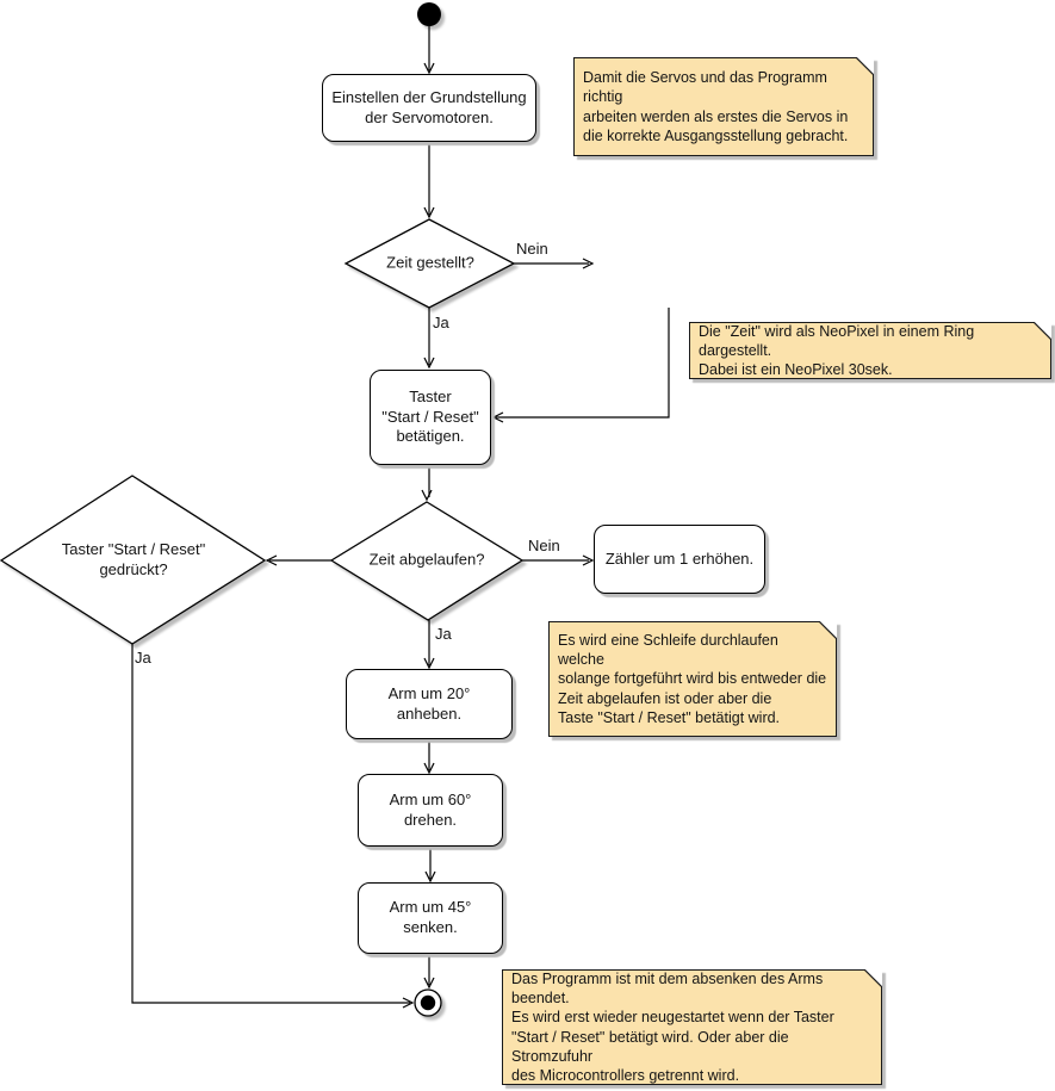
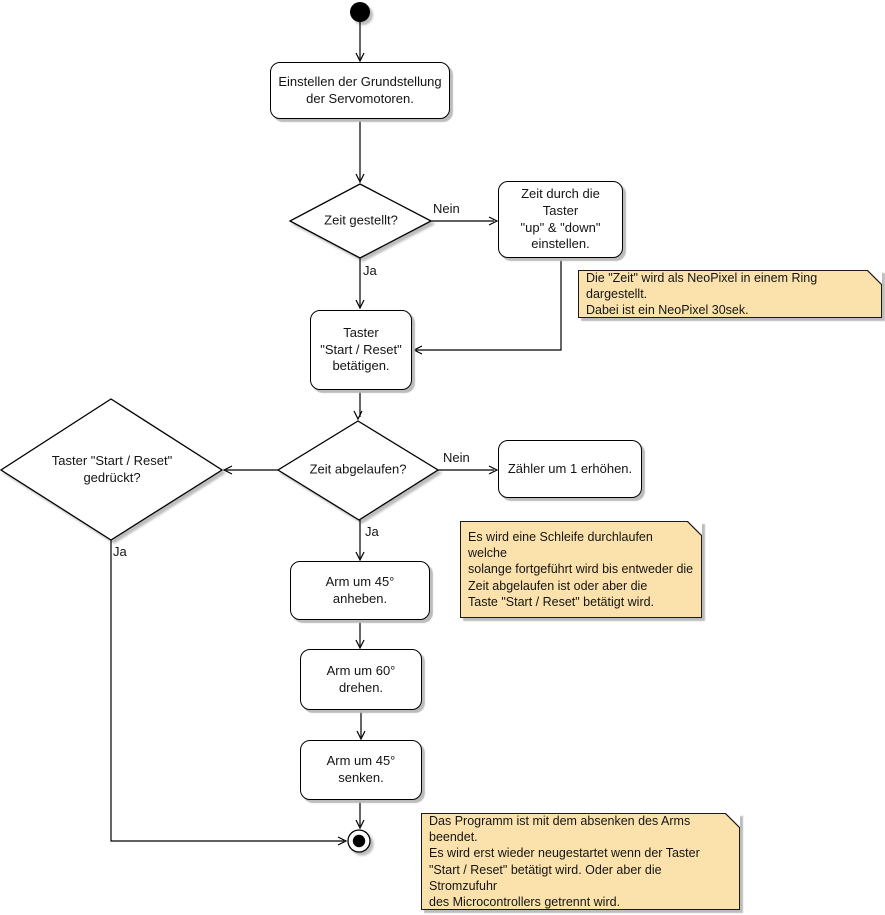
  Einstellen der Grundstellung
  der Servomotoren.
+ Zeit durch die Taster
+ "up" & "down"
+ einstellen.
  Taster
  "Start / Reset"
  betätigen.
  Zähler um 1 erhöhen.
- Arm um 20° anheben.
+ Arm um 45° anheben.
  Arm um 60° drehen.
  Arm um 45° senken.
  Zeit gestellt?
  Zeit abgelaufen?
  Taster "Start / Reset"
  gedrückt?
  Nein
  Ja
  Nein
  Ja
  Ja
- Damit die Servos und das Programm richtig
- arbeiten werden als erstes die Servos in
- die korrekte Ausgangsstellung gebracht.
  Die "Zeit" wird als NeoPixel in einem Ring dargestellt.
  Dabei ist ein NeoPixel 30sek.
  Es wird eine Schleife durchlaufen welche
  solange fortgeführt wird bis entweder die
  Zeit abgelaufen ist oder aber die
  Taste "Start / Reset" betätigt wird.
  Das Programm ist mit dem absenken des Arms beendet.
  Es wird erst wieder neugestartet wenn der Taster
  "Start / Reset" betätigt wird. Oder aber die Stromzufuhr
  des Microcontrollers getrennt wird.
